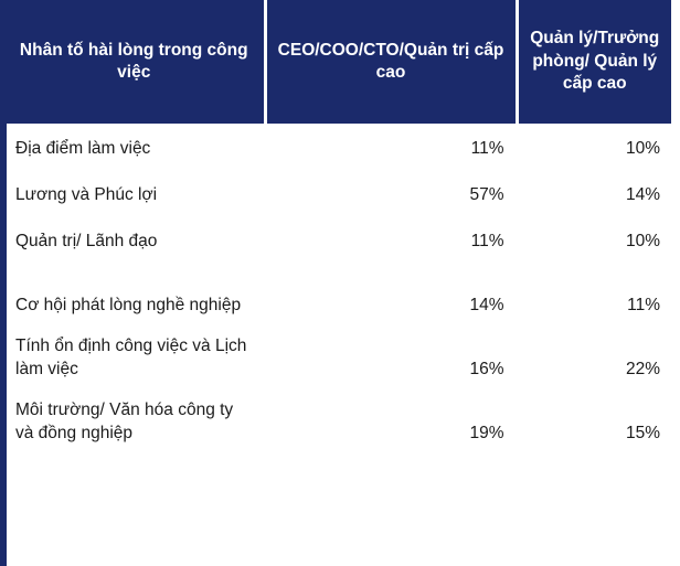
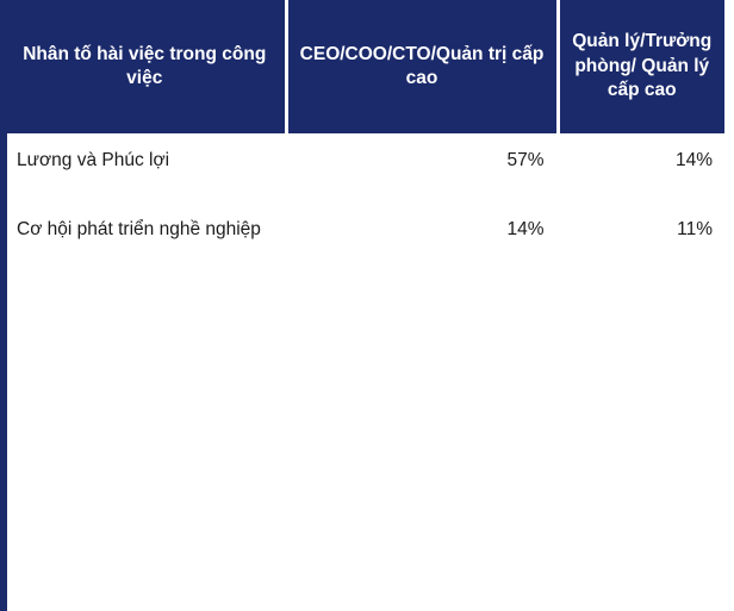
- Nhân tố hài lòng trong công việc	CEO/COO/CTO/Quản trị cấp cao	Quản lý/Trưởng phòng/ Quản lý cấp cao
+ Nhân tố hài việc trong công việc	CEO/COO/CTO/Quản trị cấp cao	Quản lý/Trưởng phòng/ Quản lý cấp cao
- Địa điểm làm việc	11%	10%
  Lương và Phúc lợi	57%	14%
- Quản trị/ Lãnh đạo	11%	10%
- Cơ hội phát lòng nghề nghiệp	14%	11%
+ Cơ hội phát triển nghề nghiệp	14%	11%
- Tính ổn định công việc và Lịch làm việc	16%	22%
- Môi trường/ Văn hóa công ty và đồng nghiệp	19%	15%
